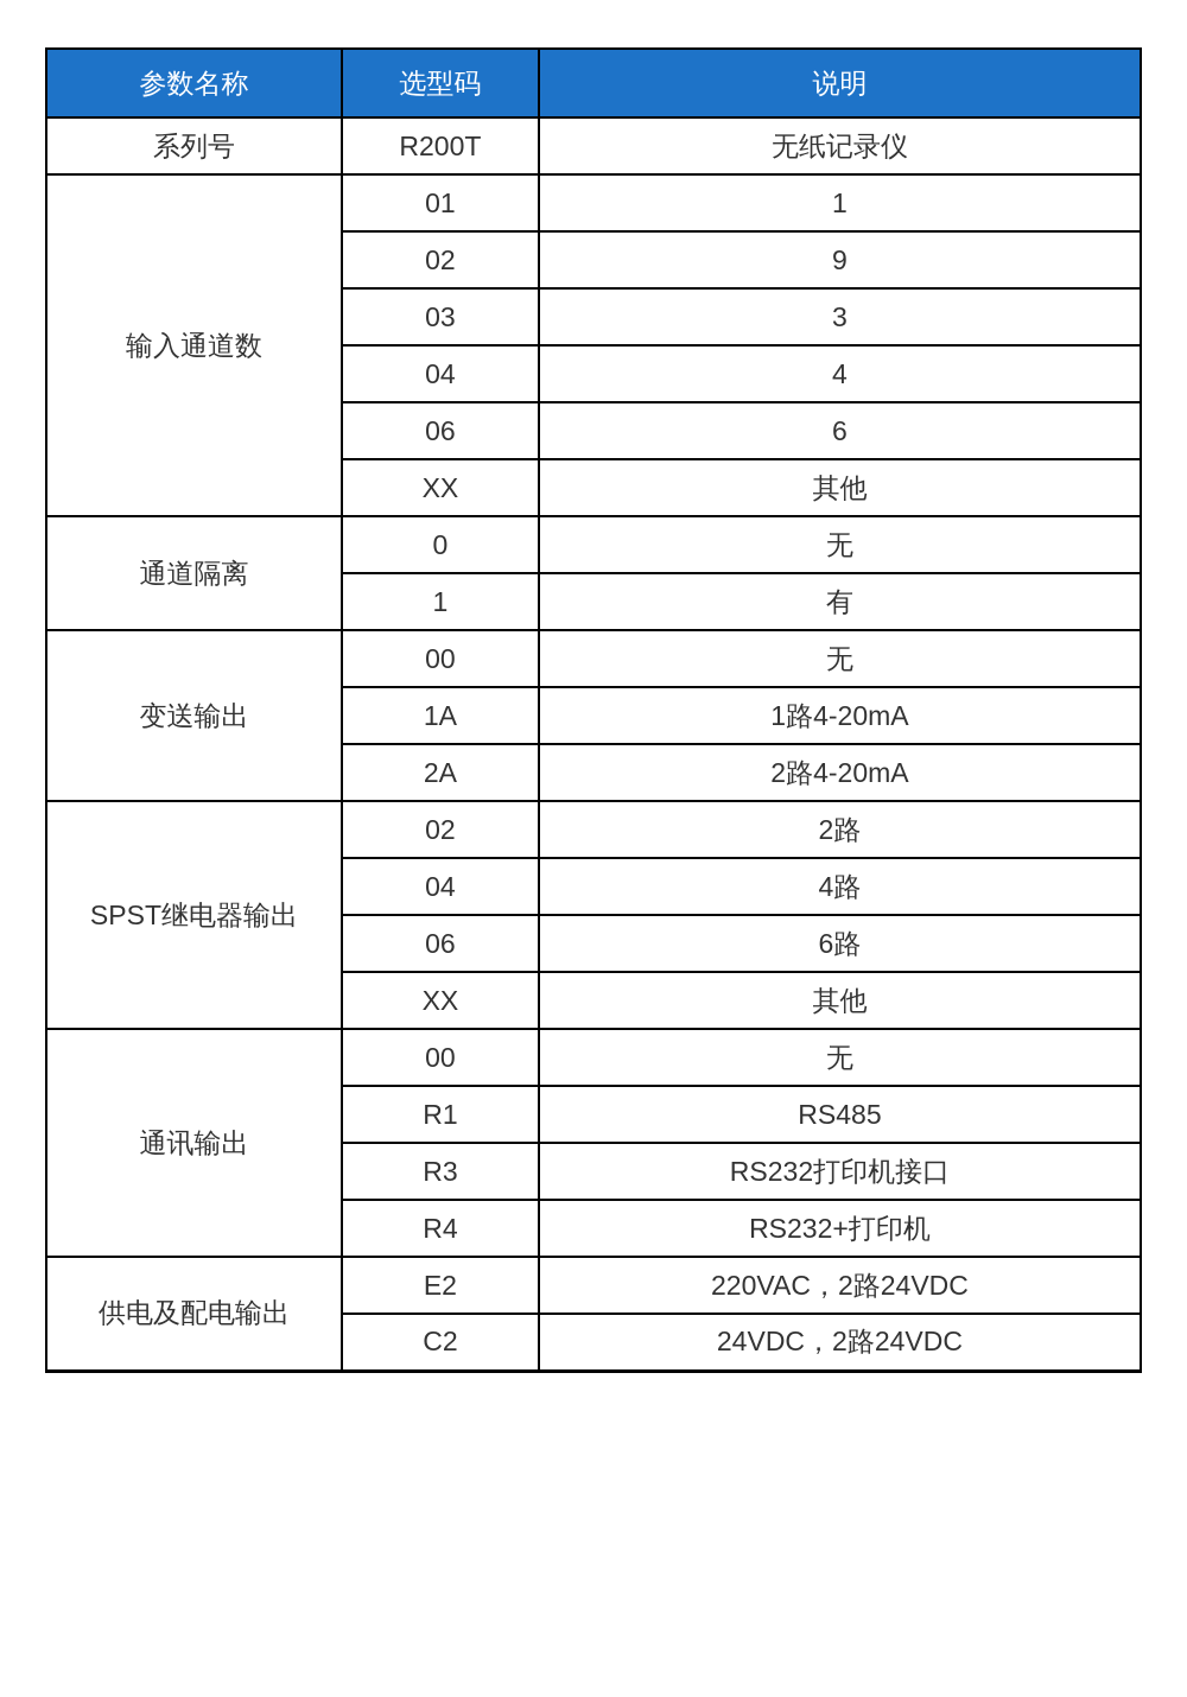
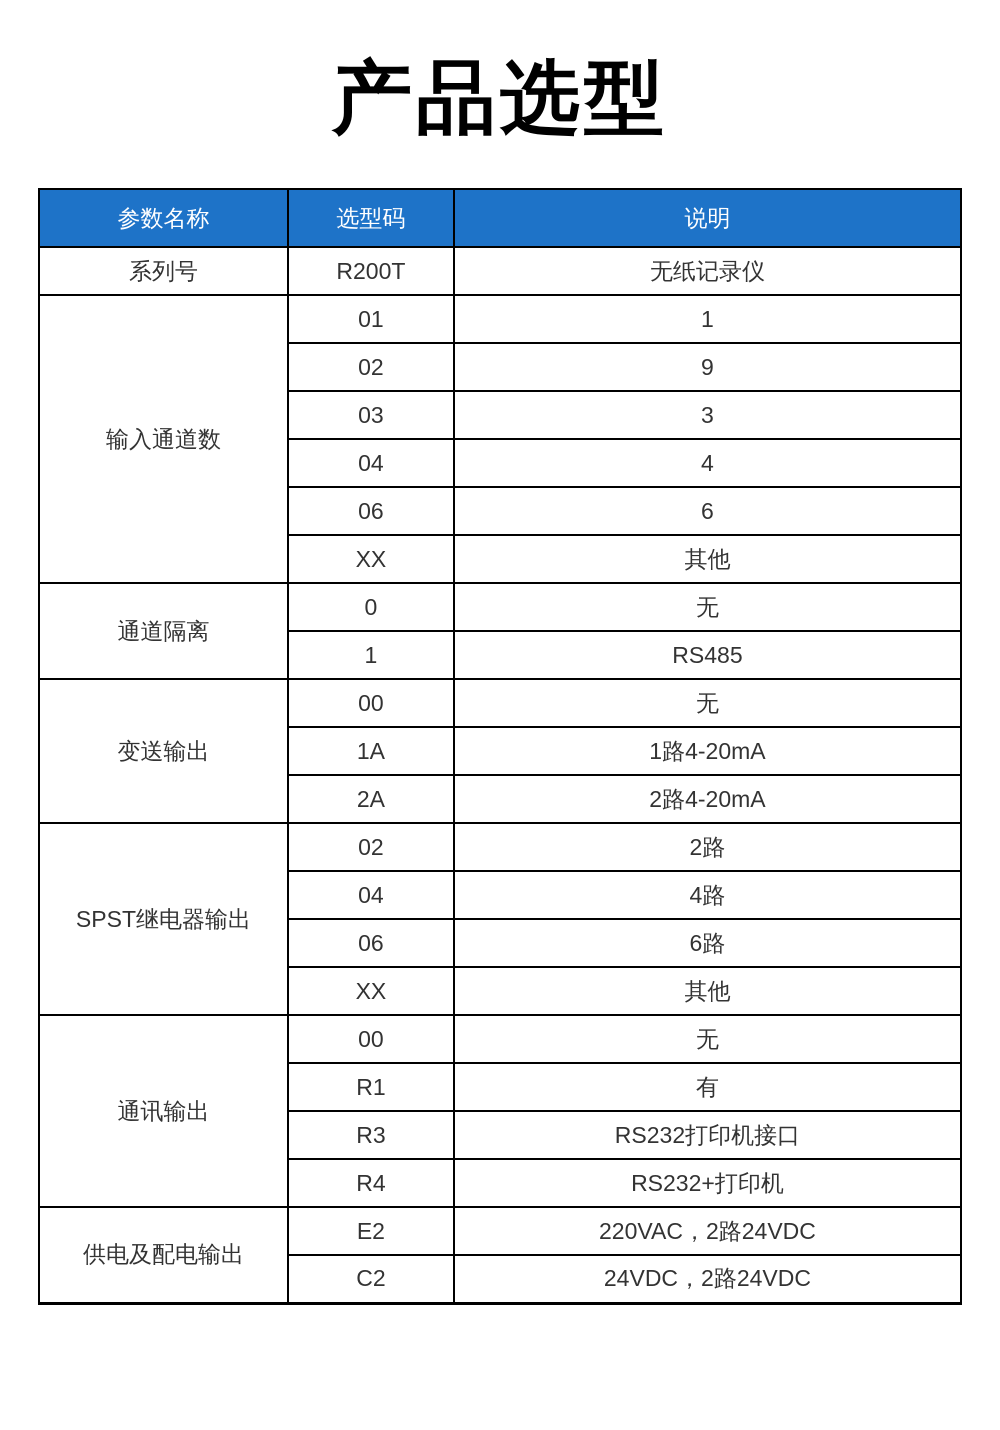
+ 产品选型
  参数名称	选型码	说明
  系列号	R200T	无纸记录仪
  输入通道数	01	1
  02	9
  03	3
  04	4
  06	6
  XX	其他
  通道隔离	0	无
- 1	有
+ 1	RS485
  变送输出	00	无
  1A	1路4-20mA
  2A	2路4-20mA
  SPST继电器输出	02	2路
  04	4路
  06	6路
  XX	其他
  通讯输出	00	无
- R1	RS485
+ R1	有
  R3	RS232打印机接口
  R4	RS232+打印机
  供电及配电输出	E2	220VAC，2路24VDC
  C2	24VDC，2路24VDC
